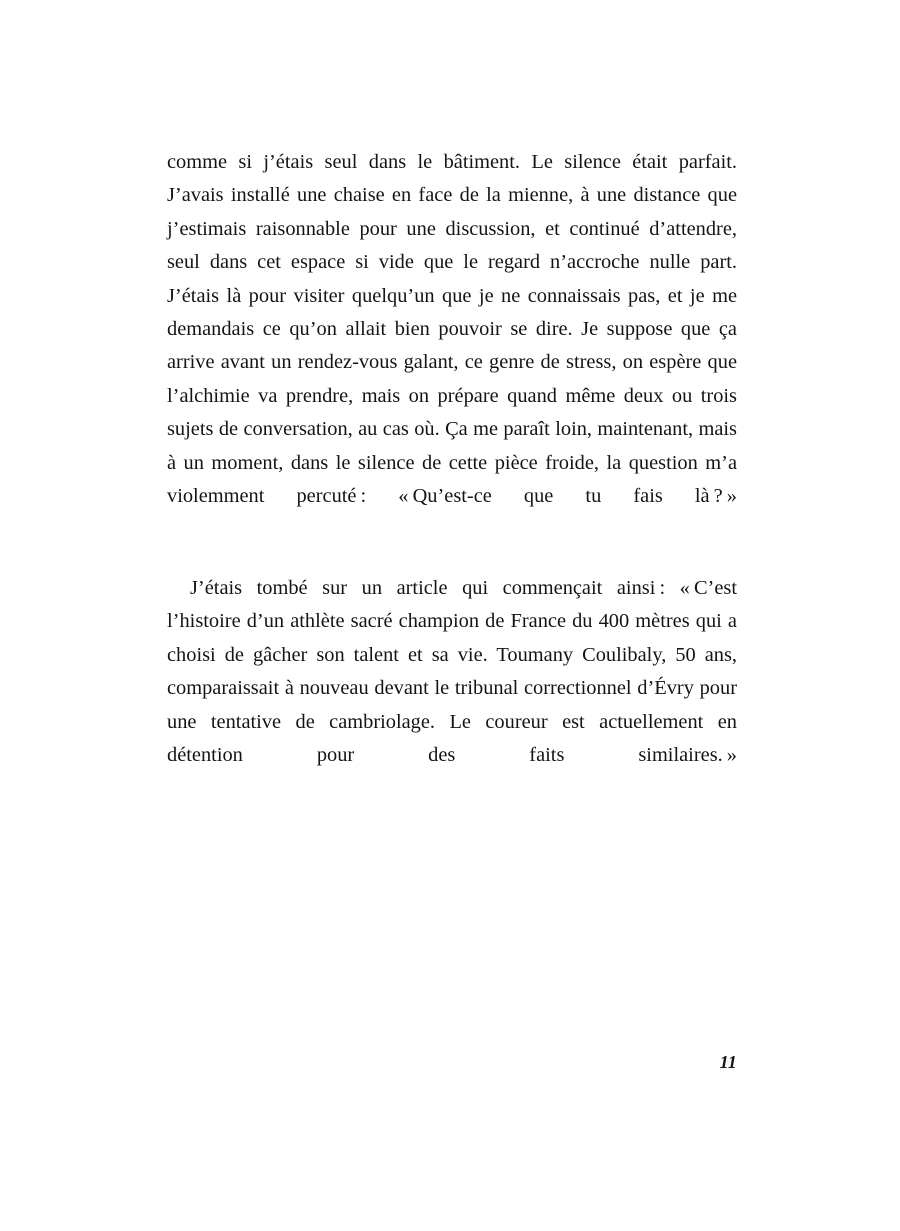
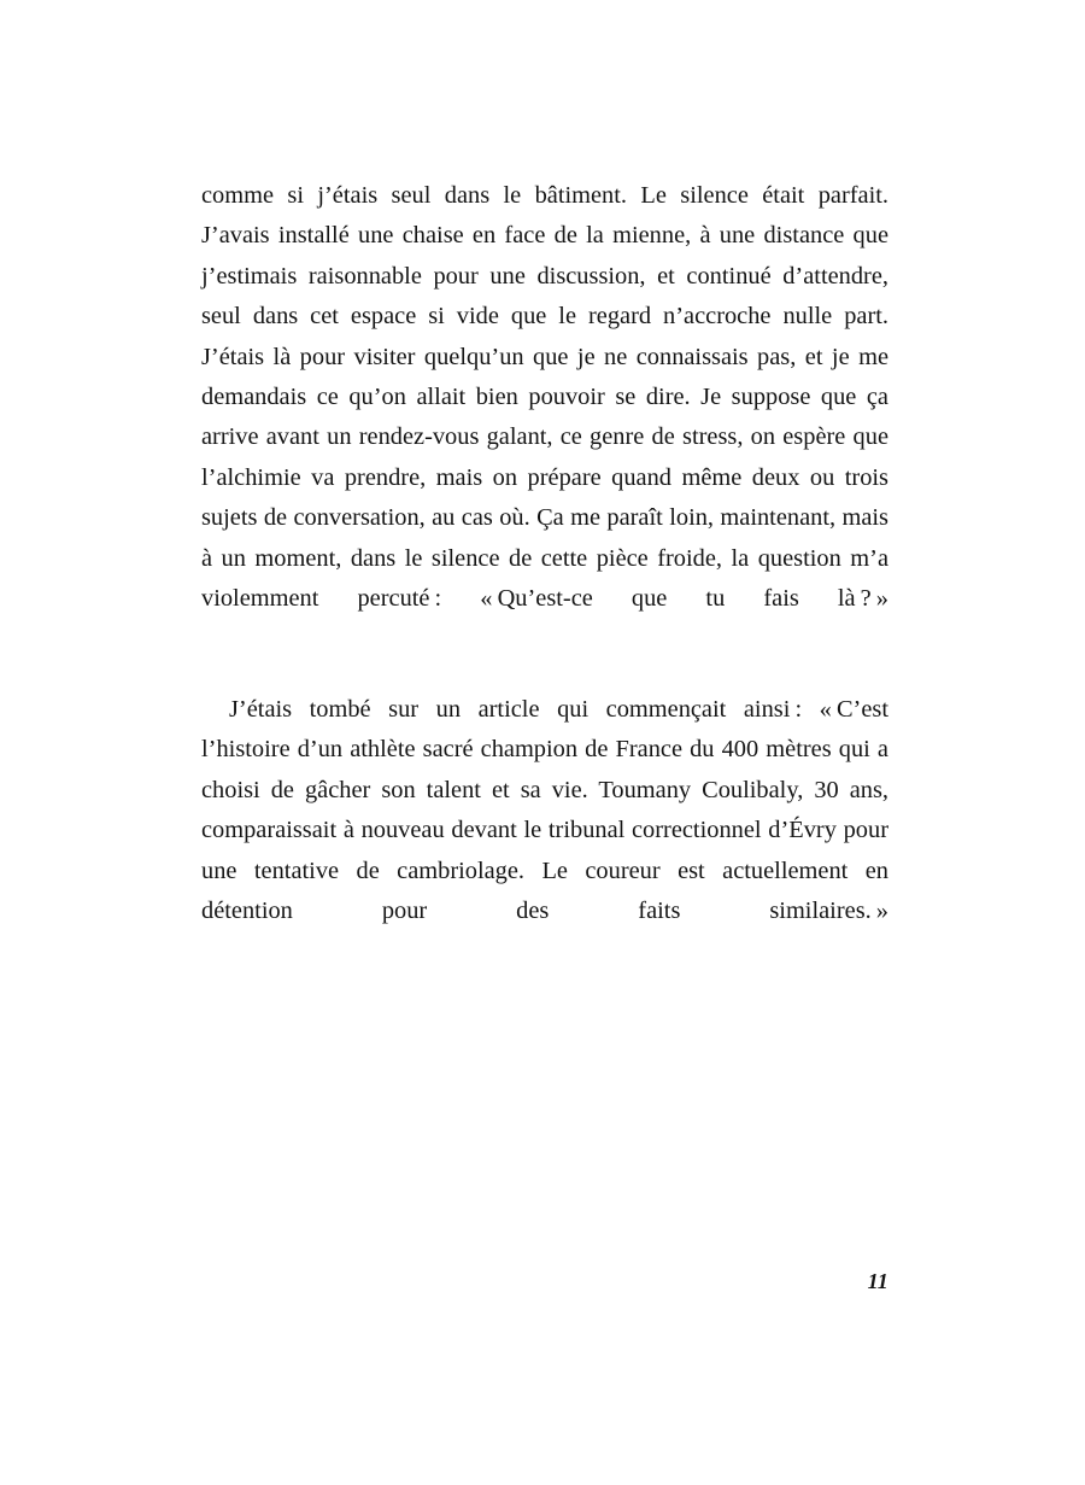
  comme si j’étais seul dans le bâtiment. Le silence était parfait. J’avais installé une chaise en face de la mienne, à une distance que j’estimais raisonnable pour une discussion, et continué d’attendre, seul dans cet espace si vide que le regard n’accroche nulle part. J’étais là pour visiter quelqu’un que je ne connaissais pas, et je me demandais ce qu’on allait bien pouvoir se dire. Je suppose que ça arrive avant un rendez-vous galant, ce genre de stress, on espère que l’alchimie va prendre, mais on prépare quand même deux ou trois sujets de conversation, au cas où. Ça me paraît loin, maintenant, mais à un moment, dans le silence de cette pièce froide, la question m’a violemment percuté : « Qu’est-ce que tu fais là ? »
- J’étais tombé sur un article qui commençait ainsi : « C’est l’histoire d’un athlète sacré champion de France du 400 mètres qui a choisi de gâcher son talent et sa vie. Toumany Coulibaly, 50 ans, comparaissait à nouveau devant le tribunal correctionnel d’Évry pour une tentative de cambriolage. Le coureur est actuellement en détention pour des faits similaires. »
+ J’étais tombé sur un article qui commençait ainsi : « C’est l’histoire d’un athlète sacré champion de France du 400 mètres qui a choisi de gâcher son talent et sa vie. Toumany Coulibaly, 30 ans, comparaissait à nouveau devant le tribunal correctionnel d’Évry pour une tentative de cambriolage. Le coureur est actuellement en détention pour des faits similaires. »
  11
